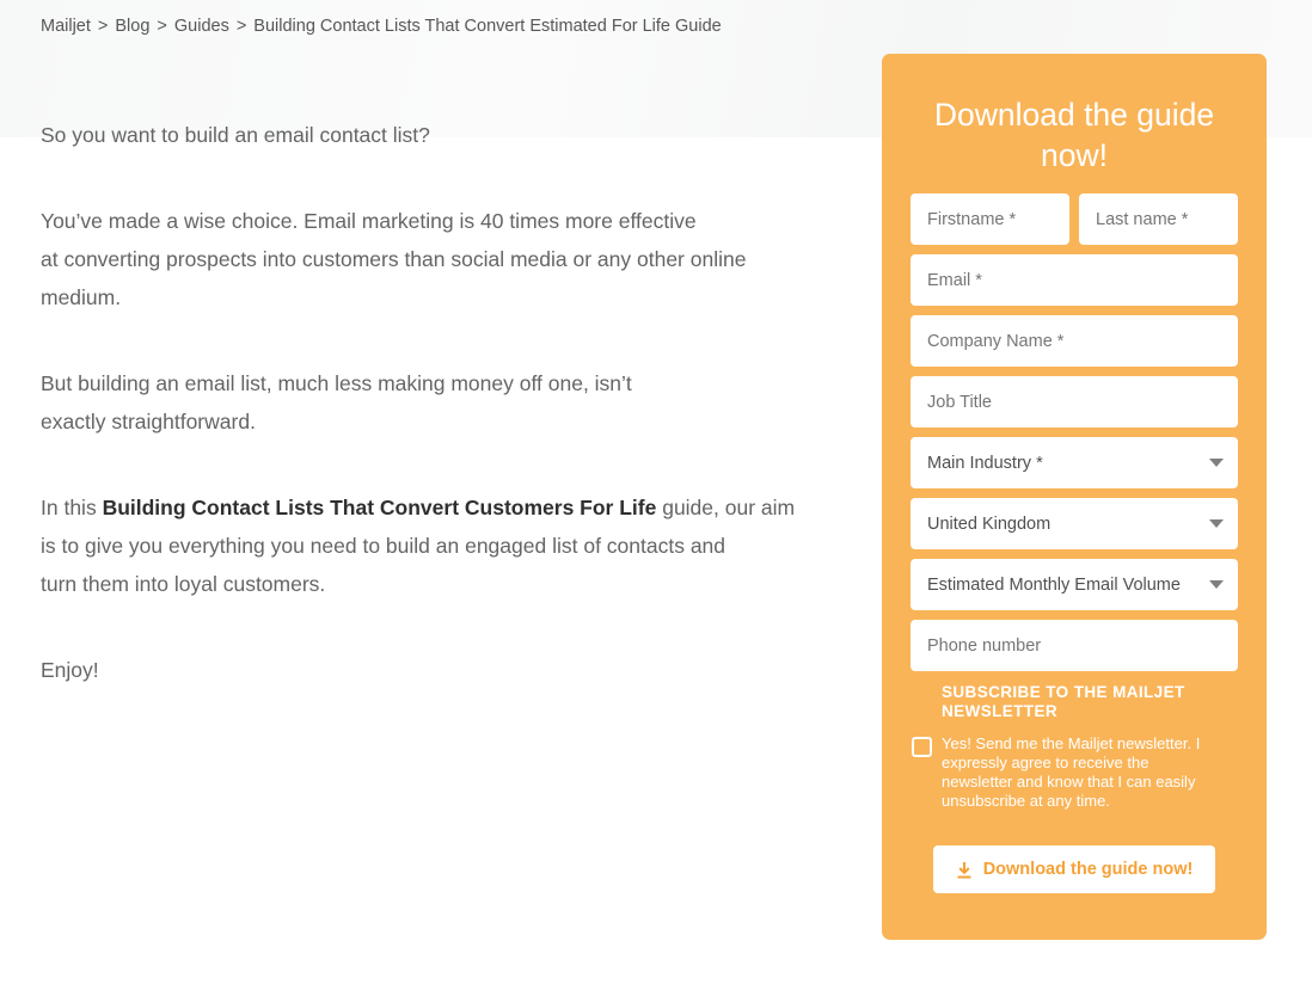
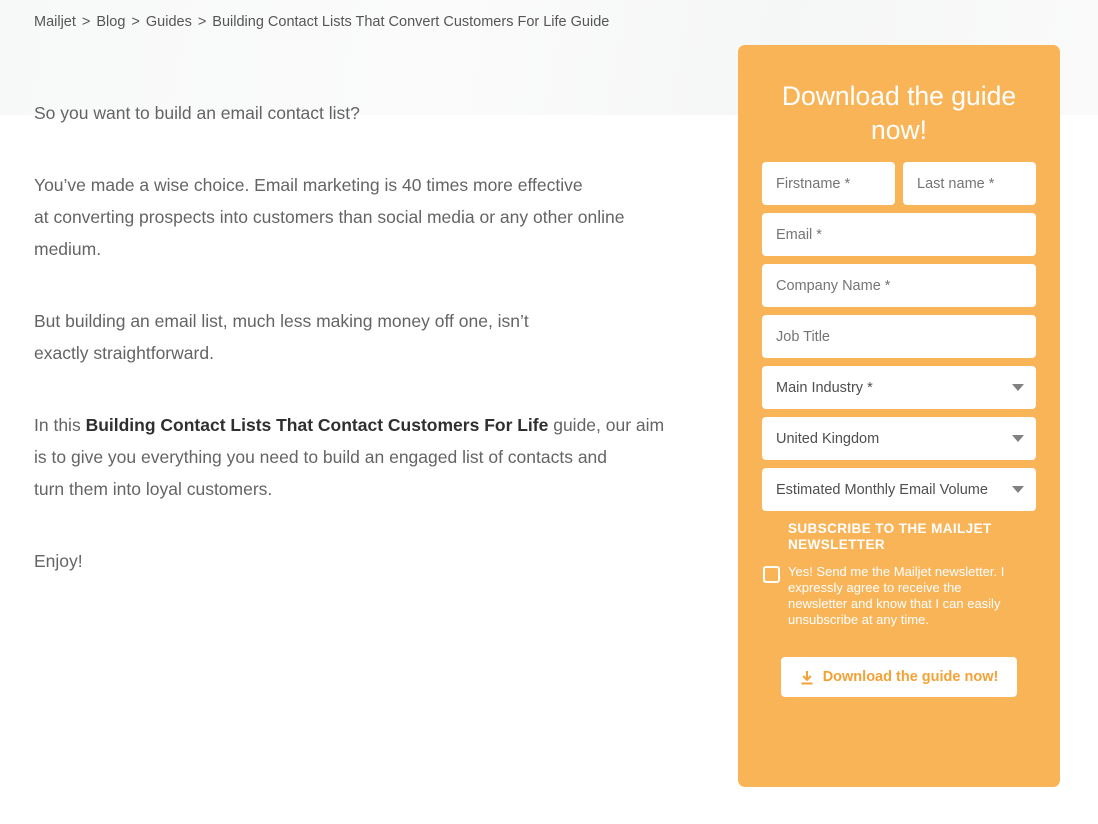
- Mailjet > Blog > Guides > Building Contact Lists That Convert Estimated For Life Guide
+ Mailjet > Blog > Guides > Building Contact Lists That Convert Customers For Life Guide
  So you want to build an email contact list?
  You’ve made a wise choice. Email marketing is 40 times more effective
  at converting prospects into customers than social media or any other online
  medium.
  But building an email list, much less making money off one, isn’t
  exactly straightforward.
- In this Building Contact Lists That Convert Customers For Life guide, our aim
+ In this Building Contact Lists That Contact Customers For Life guide, our aim
  is to give you everything you need to build an engaged list of contacts and
  turn them into loyal customers.
  Enjoy!
  Download the guide
  now!
  Firstname *
  Last name *
  Email *
  Company Name *
  Job Title
  Main Industry *
  United Kingdom
  Estimated Monthly Email Volume
- Phone number
  SUBSCRIBE TO THE MAILJET
  NEWSLETTER
  Yes! Send me the Mailjet newsletter. I
  expressly agree to receive the
  newsletter and know that I can easily
  unsubscribe at any time.
  Download the guide now!
